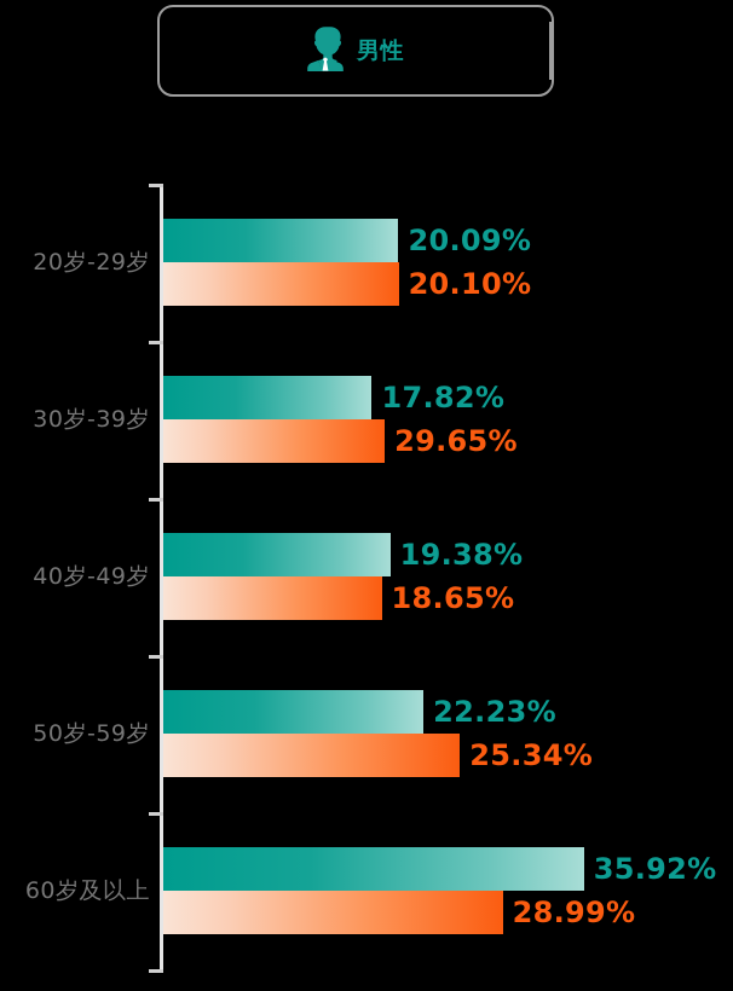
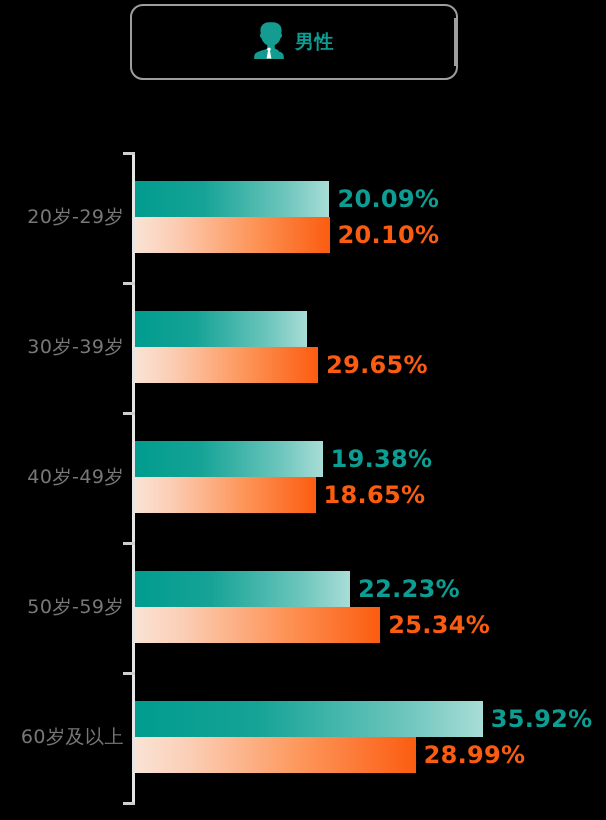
  男性
  20岁-29岁
  20.09%
  20.10%
  30岁-39岁
- 17.82%
  29.65%
  40岁-49岁
  19.38%
  18.65%
  50岁-59岁
  22.23%
  25.34%
  60岁及以上
  35.92%
  28.99%
